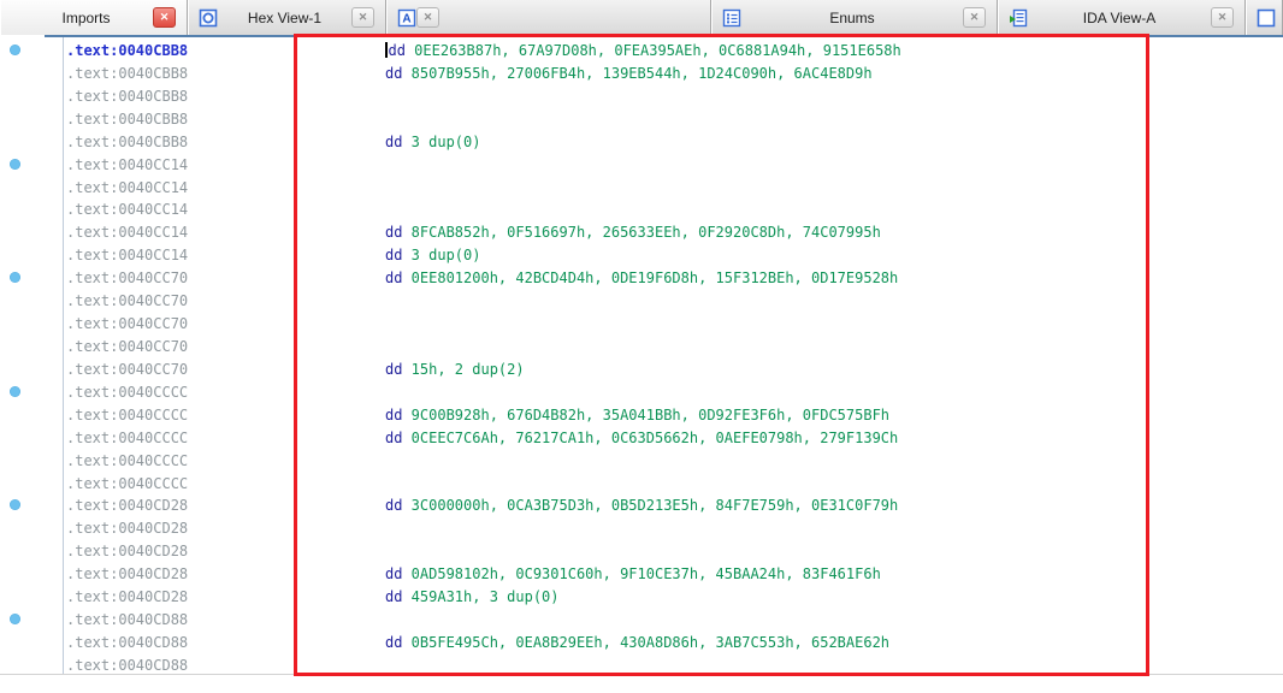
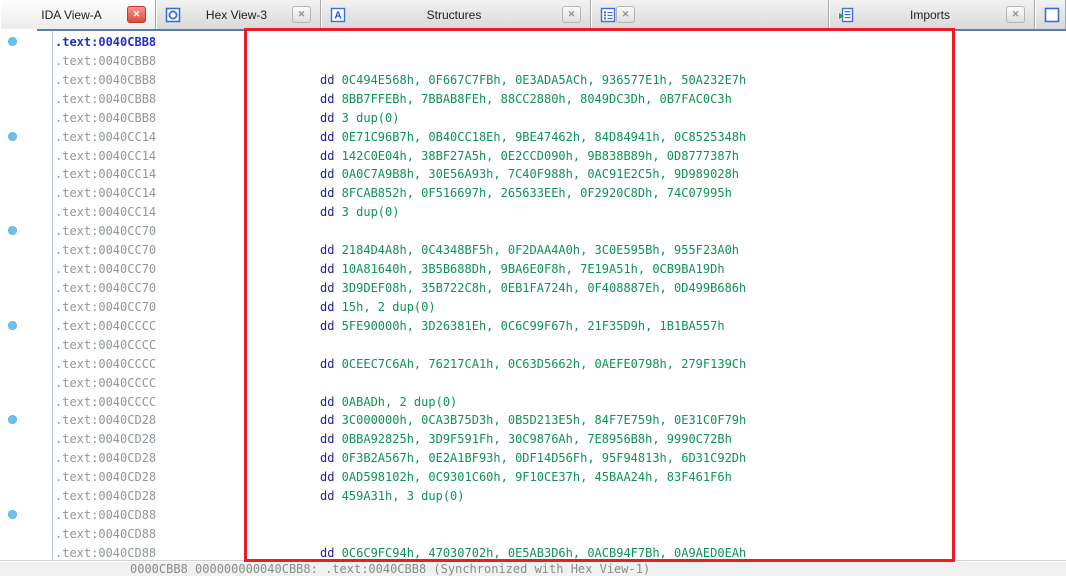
- Imports
+ IDA View-A
  ✕
- Hex View-1
+ Hex View-3
  ✕
  A
+ Structures
  ✕
- Enums
  ✕
- IDA View-A
+ Imports
  ✕
  .text:0040CBB8
- dd 0EE263B87h, 67A97D08h, 0FEA395AEh, 0C6881A94h, 9151E658h
  .text:0040CBB8
- dd 8507B955h, 27006FB4h, 139EB544h, 1D24C090h, 6AC4E8D9h
  .text:0040CBB8
+ dd 0C494E568h, 0F667C7FBh, 0E3ADA5ACh, 936577E1h, 50A232E7h
  .text:0040CBB8
+ dd 8BB7FFEBh, 7BBAB8FEh, 88CC2880h, 8049DC3Dh, 0B7FAC0C3h
  .text:0040CBB8
  dd 3 dup(0)
  .text:0040CC14
+ dd 0E71C96B7h, 0B40CC18Eh, 9BE47462h, 84D84941h, 0C8525348h
  .text:0040CC14
+ dd 142C0E04h, 38BF27A5h, 0E2CCD090h, 9B838B89h, 0D8777387h
  .text:0040CC14
+ dd 0A0C7A9B8h, 30E56A93h, 7C40F988h, 0AC91E2C5h, 9D989028h
  .text:0040CC14
  dd 8FCAB852h, 0F516697h, 265633EEh, 0F2920C8Dh, 74C07995h
  .text:0040CC14
  dd 3 dup(0)
  .text:0040CC70
- dd 0EE801200h, 42BCD4D4h, 0DE19F6D8h, 15F312BEh, 0D17E9528h
  .text:0040CC70
+ dd 2184D4A8h, 0C4348BF5h, 0F2DAA4A0h, 3C0E595Bh, 955F23A0h
  .text:0040CC70
+ dd 10A81640h, 3B5B688Dh, 9BA6E0F8h, 7E19A51h, 0CB9BA19Dh
  .text:0040CC70
+ dd 3D9DEF08h, 35B722C8h, 0EB1FA724h, 0F408887Eh, 0D499B686h
  .text:0040CC70
- dd 15h, 2 dup(2)
+ dd 15h, 2 dup(0)
  .text:0040CCCC
+ dd 5FE90000h, 3D26381Eh, 0C6C99F67h, 21F35D9h, 1B1BA557h
  .text:0040CCCC
- dd 9C00B928h, 676D4B82h, 35A041BBh, 0D92FE3F6h, 0FDC575BFh
  .text:0040CCCC
  dd 0CEEC7C6Ah, 76217CA1h, 0C63D5662h, 0AEFE0798h, 279F139Ch
  .text:0040CCCC
  .text:0040CCCC
+ dd 0ABADh, 2 dup(0)
  .text:0040CD28
  dd 3C000000h, 0CA3B75D3h, 0B5D213E5h, 84F7E759h, 0E31C0F79h
  .text:0040CD28
+ dd 0BBA92825h, 3D9F591Fh, 30C9876Ah, 7E8956B8h, 9990C72Bh
  .text:0040CD28
+ dd 0F3B2A567h, 0E2A1BF93h, 0DF14D56Fh, 95F94813h, 6D31C92Dh
  .text:0040CD28
  dd 0AD598102h, 0C9301C60h, 9F10CE37h, 45BAA24h, 83F461F6h
  .text:0040CD28
  dd 459A31h, 3 dup(0)
  .text:0040CD88
  .text:0040CD88
- dd 0B5FE495Ch, 0EA8B29EEh, 430A8D86h, 3AB7C553h, 652BAE62h
  .text:0040CD88
+ dd 0C6C9FC94h, 47030702h, 0E5AB3D6h, 0ACB94F7Bh, 0A9AED0EAh
+ 0000CBB8 000000000040CBB8: .text:0040CBB8 (Synchronized with Hex View-1)
